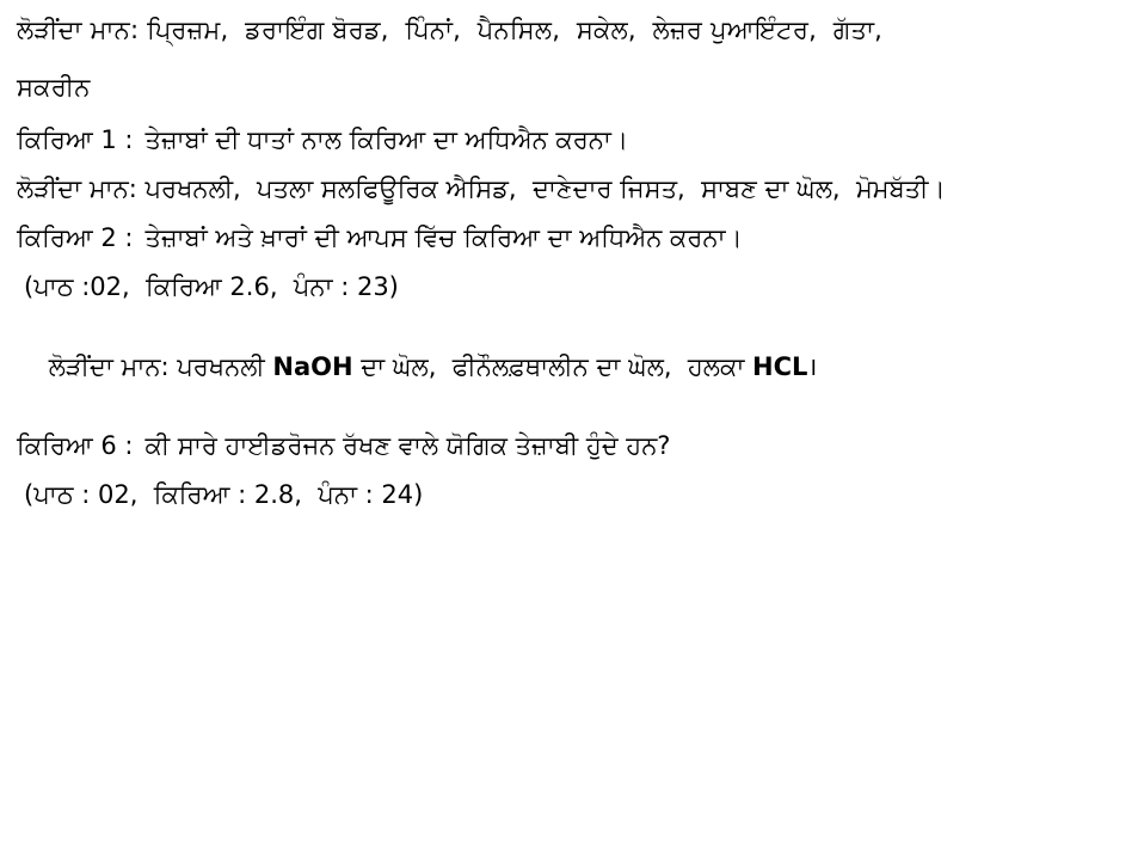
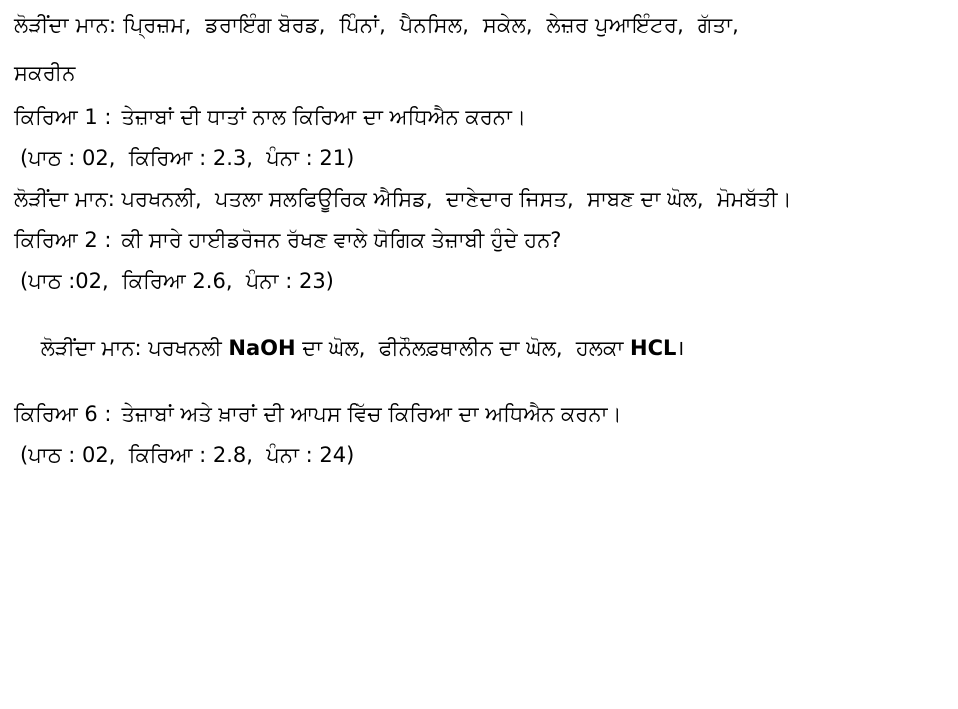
  ਲੋੜੀਂਦਾ ਮਾਨ: ਪ੍ਰਿਜ਼ਮ, ਡਰਾਇੰਗ ਬੋਰਡ, ਪਿੰਨਾਂ, ਪੈਨਸਿਲ, ਸਕੇਲ, ਲੇਜ਼ਰ ਪੁਆਇੰਟਰ, ਗੱਤਾ,
  ਸਕਰੀਨ
  ਕਿਰਿਆ 1 :
  ਤੇਜ਼ਾਬਾਂ ਦੀ ਧਾਤਾਂ ਨਾਲ ਕਿਰਿਆ ਦਾ ਅਧਿਐਨ ਕਰਨਾ।
+ (ਪਾਠ : 02, ਕਿਰਿਆ : 2.3, ਪੰਨਾ : 21)
  ਲੋੜੀਂਦਾ ਮਾਨ: ਪਰਖਨਲੀ, ਪਤਲਾ ਸਲਫਿਊਰਿਕ ਐਸਿਡ, ਦਾਣੇਦਾਰ ਜਿਸਤ, ਸਾਬਣ ਦਾ ਘੋਲ, ਮੋਮਬੱਤੀ।
  ਕਿਰਿਆ 2 :
- ਤੇਜ਼ਾਬਾਂ ਅਤੇ ਖ਼ਾਰਾਂ ਦੀ ਆਪਸ ਵਿੱਚ ਕਿਰਿਆ ਦਾ ਅਧਿਐਨ ਕਰਨਾ।
+ ਕੀ ਸਾਰੇ ਹਾਈਡਰੋਜਨ ਰੱਖਣ ਵਾਲੇ ਯੋਗਿਕ ਤੇਜ਼ਾਬੀ ਹੁੰਦੇ ਹਨ?
  (ਪਾਠ :02, ਕਿਰਿਆ 2.6, ਪੰਨਾ : 23)
  ਲੋੜੀਂਦਾ ਮਾਨ: ਪਰਖਨਲੀ NaOH ਦਾ ਘੋਲ, ਫੀਨੌਲਫ਼ਥਾਲੀਨ ਦਾ ਘੋਲ, ਹਲਕਾ HCL।
  ਕਿਰਿਆ 6 :
- ਕੀ ਸਾਰੇ ਹਾਈਡਰੋਜਨ ਰੱਖਣ ਵਾਲੇ ਯੋਗਿਕ ਤੇਜ਼ਾਬੀ ਹੁੰਦੇ ਹਨ?
+ ਤੇਜ਼ਾਬਾਂ ਅਤੇ ਖ਼ਾਰਾਂ ਦੀ ਆਪਸ ਵਿੱਚ ਕਿਰਿਆ ਦਾ ਅਧਿਐਨ ਕਰਨਾ।
  (ਪਾਠ : 02, ਕਿਰਿਆ : 2.8, ਪੰਨਾ : 24)
